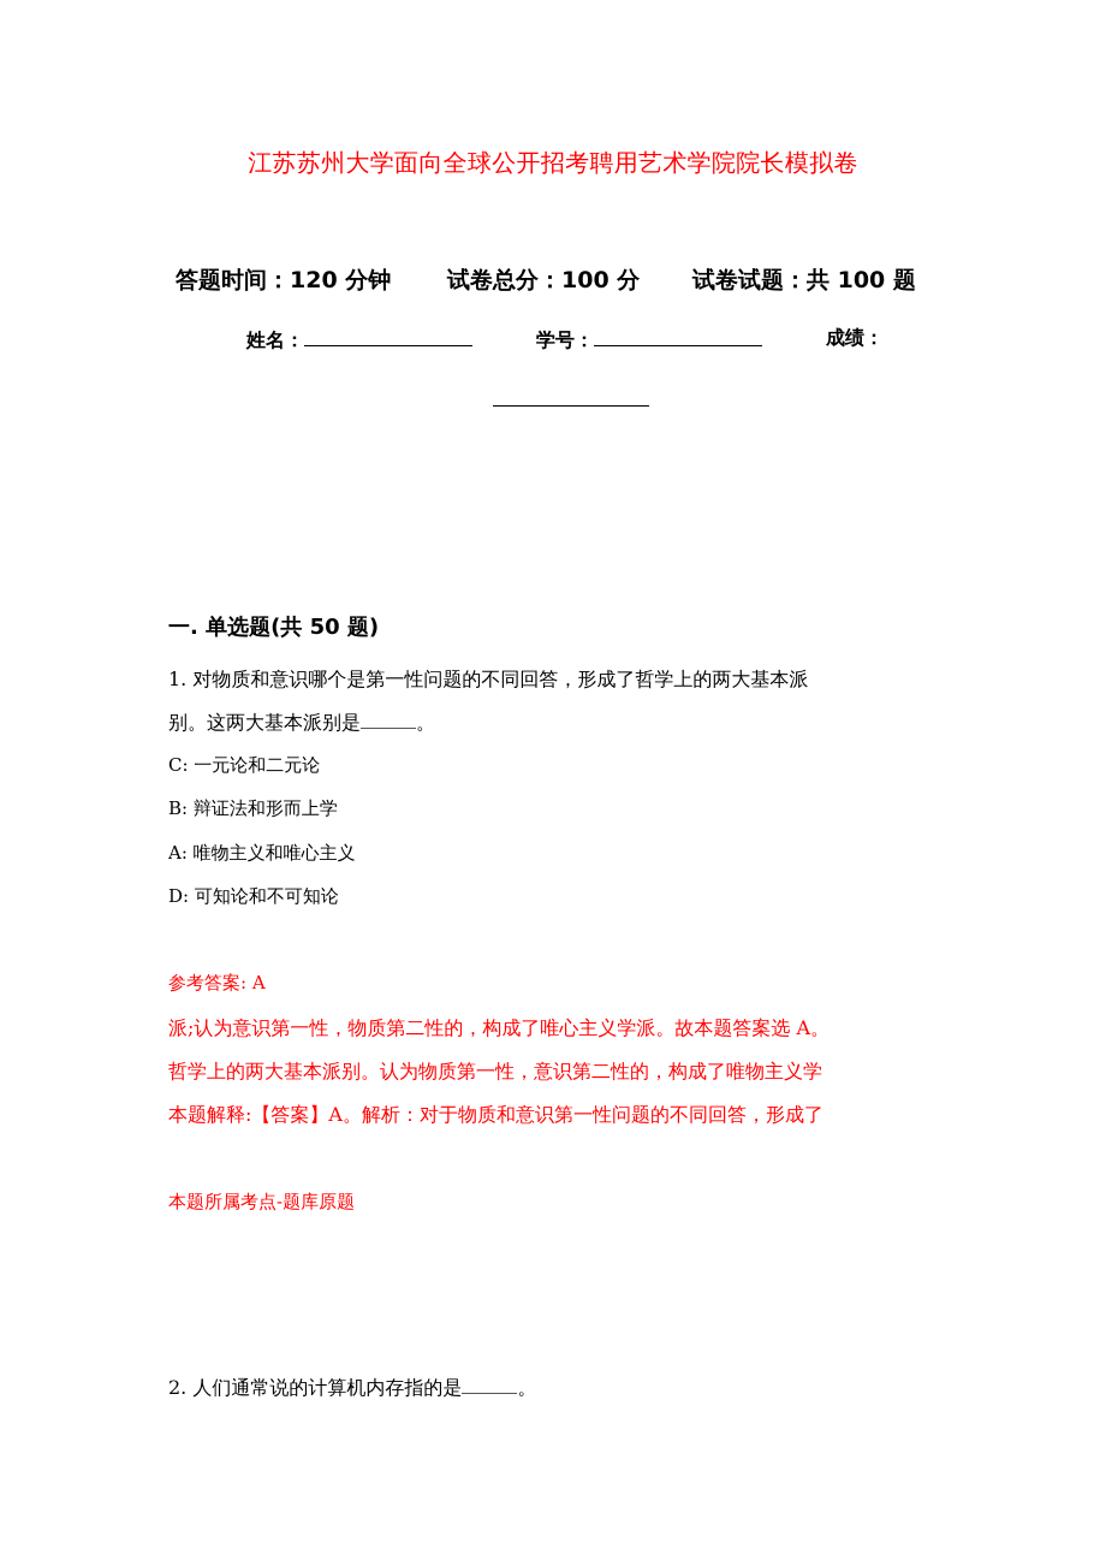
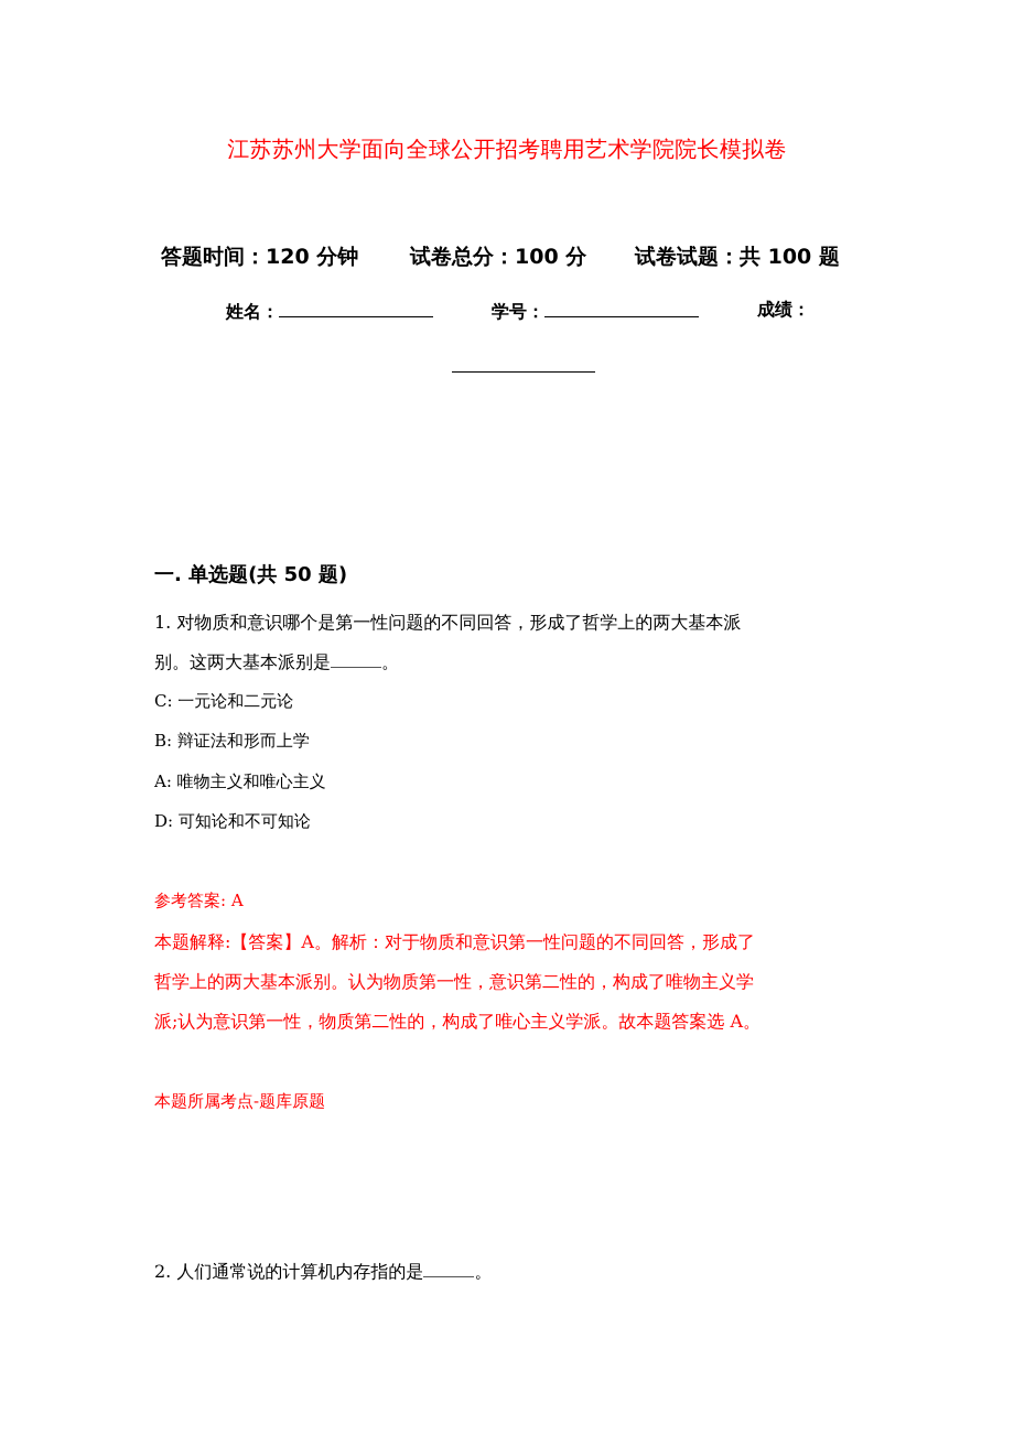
  江苏苏州大学面向全球公开招考聘用艺术学院院长模拟卷
  答题时间：120 分钟
  试卷总分：100 分
  试卷试题：共 100 题
  姓名：
  学号：
  成绩：
  一. 单选题(共 50 题)
  1. 对物质和意识哪个是第一性问题的不同回答，形成了哲学上的两大基本派
  别。这两大基本派别是 。
  C: 一元论和二元论
  B: 辩证法和形而上学
  A: 唯物主义和唯心主义
  D: 可知论和不可知论
  参考答案: A
- 派;认为意识第一性，物质第二性的，构成了唯心主义学派。故本题答案选 A。
+ 本题解释:【答案】A。解析：对于物质和意识第一性问题的不同回答，形成了
  哲学上的两大基本派别。认为物质第一性，意识第二性的，构成了唯物主义学
- 本题解释:【答案】A。解析：对于物质和意识第一性问题的不同回答，形成了
+ 派;认为意识第一性，物质第二性的，构成了唯心主义学派。故本题答案选 A。
  本题所属考点-题库原题
  2. 人们通常说的计算机内存指的是 。
